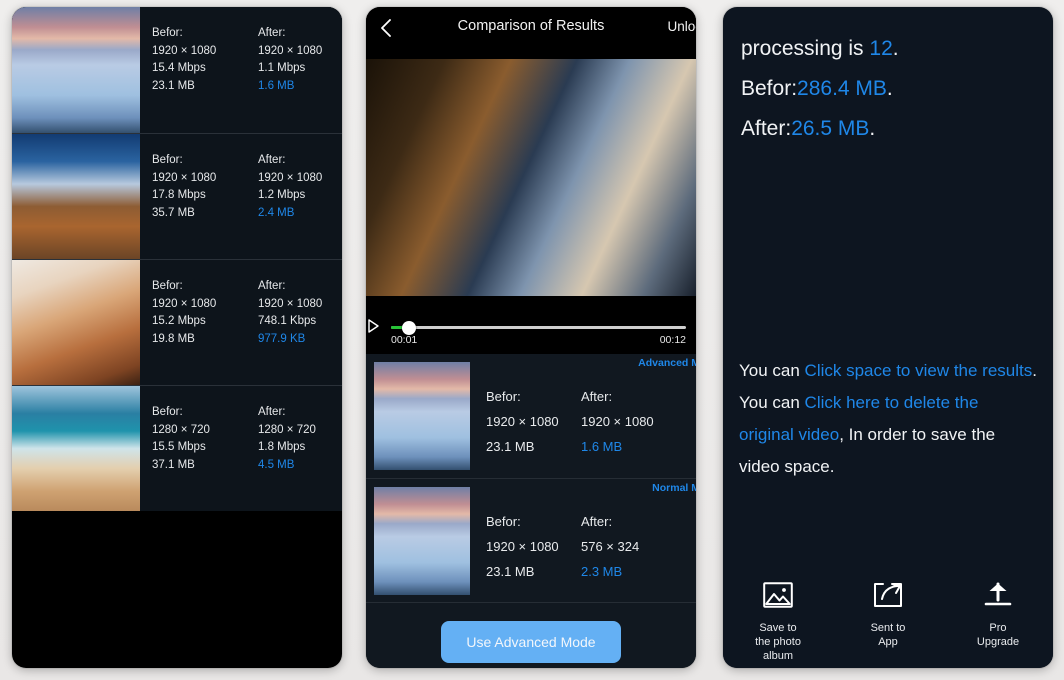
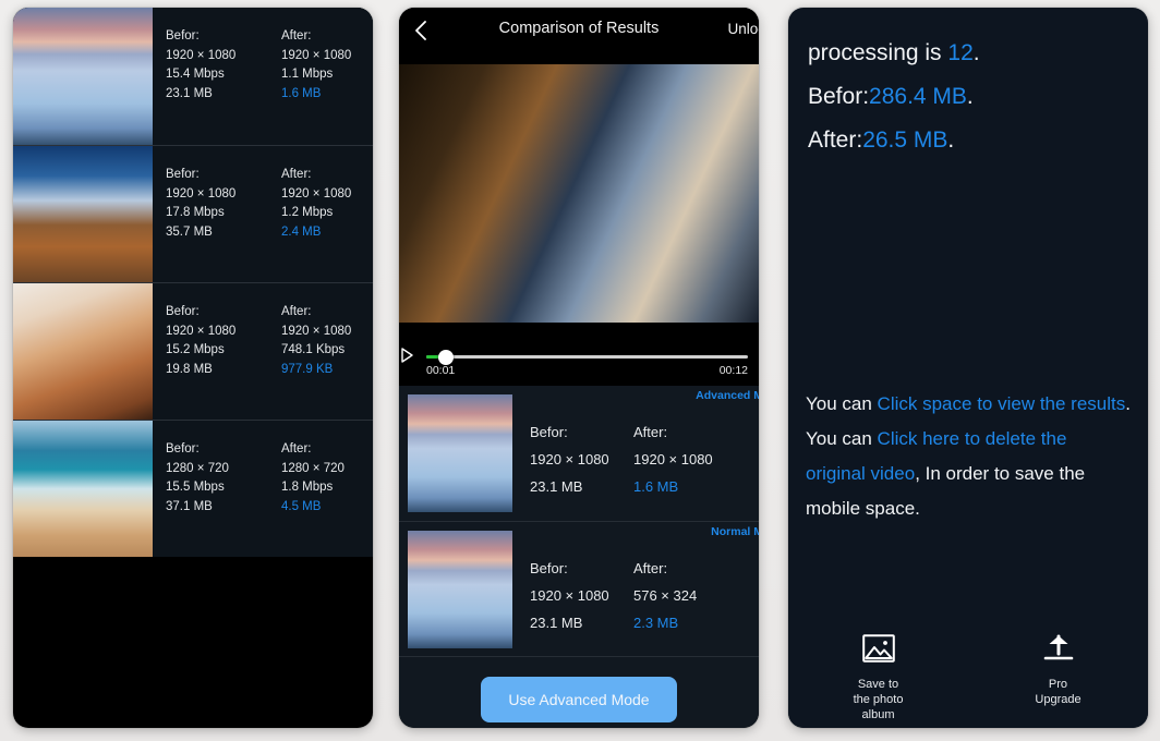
  Befor:
  1920 × 1080
  15.4 Mbps
  23.1 MB
  After:
  1920 × 1080
  1.1 Mbps
  1.6 MB
  Befor:
  1920 × 1080
  17.8 Mbps
  35.7 MB
  After:
  1920 × 1080
  1.2 Mbps
  2.4 MB
  Befor:
  1920 × 1080
  15.2 Mbps
  19.8 MB
  After:
  1920 × 1080
  748.1 Kbps
  977.9 KB
  Befor:
  1280 × 720
  15.5 Mbps
  37.1 MB
  After:
  1280 × 720
  1.8 Mbps
  4.5 MB
  Comparison of Results
  Unlo
  00:01
  00:12
  Advanced M
  Befor:
  1920 × 1080
  23.1 MB
  After:
  1920 × 1080
  1.6 MB
  Normal M
  Befor:
  1920 × 1080
  23.1 MB
  After:
  576 × 324
  2.3 MB
  Use Advanced Mode
  processing is 12.
  Befor:286.4 MB.
  After:26.5 MB.
  You can Click space to view the results.
- You can Click here to delete the original video, In order to save the video space.
+ You can Click here to delete the original video, In order to save the mobile space.
  Save to
  the photo
  album
- Sent to
- App
  Pro
  Upgrade
